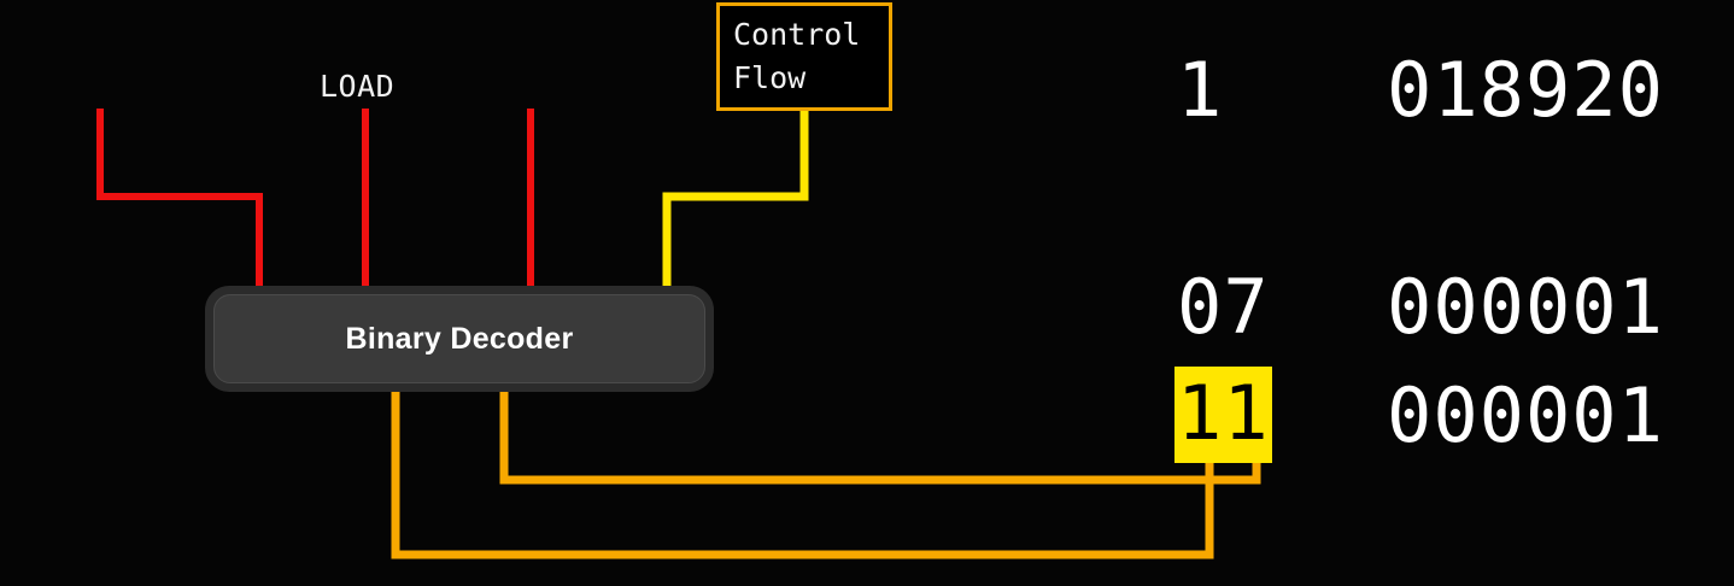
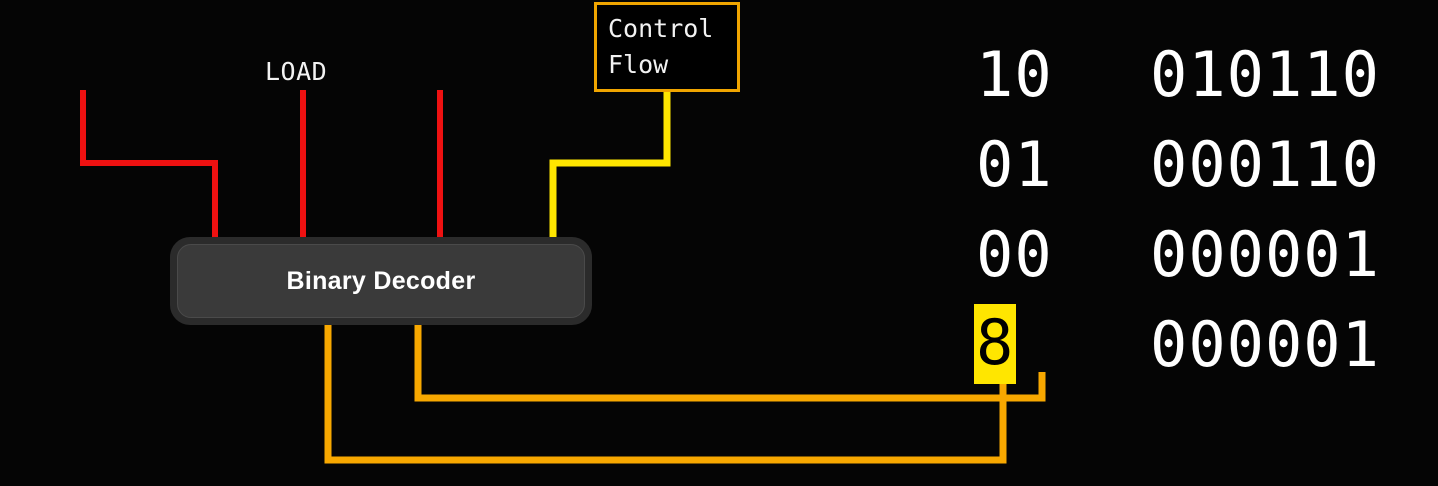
  LOAD
  Control
  Flow
  Binary Decoder
- 1
+ 10
- 018920
+ 010110
+ 01
+ 000110
- 07
+ 00
  000001
- 11
+ 8
  000001
